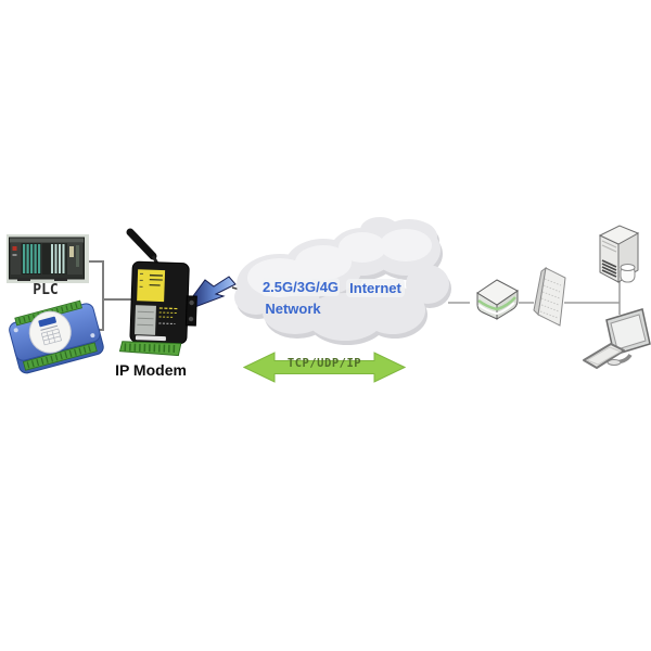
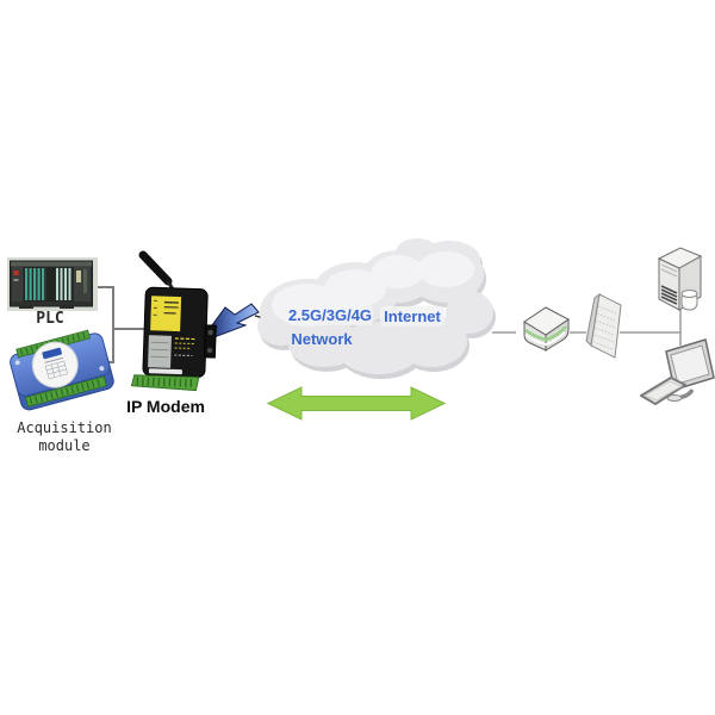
  PLC
+ Acquisition
+ module
  IP Modem
  2.5G/3G/4G
  Network
  Internet
- TCP/UDP/IP
